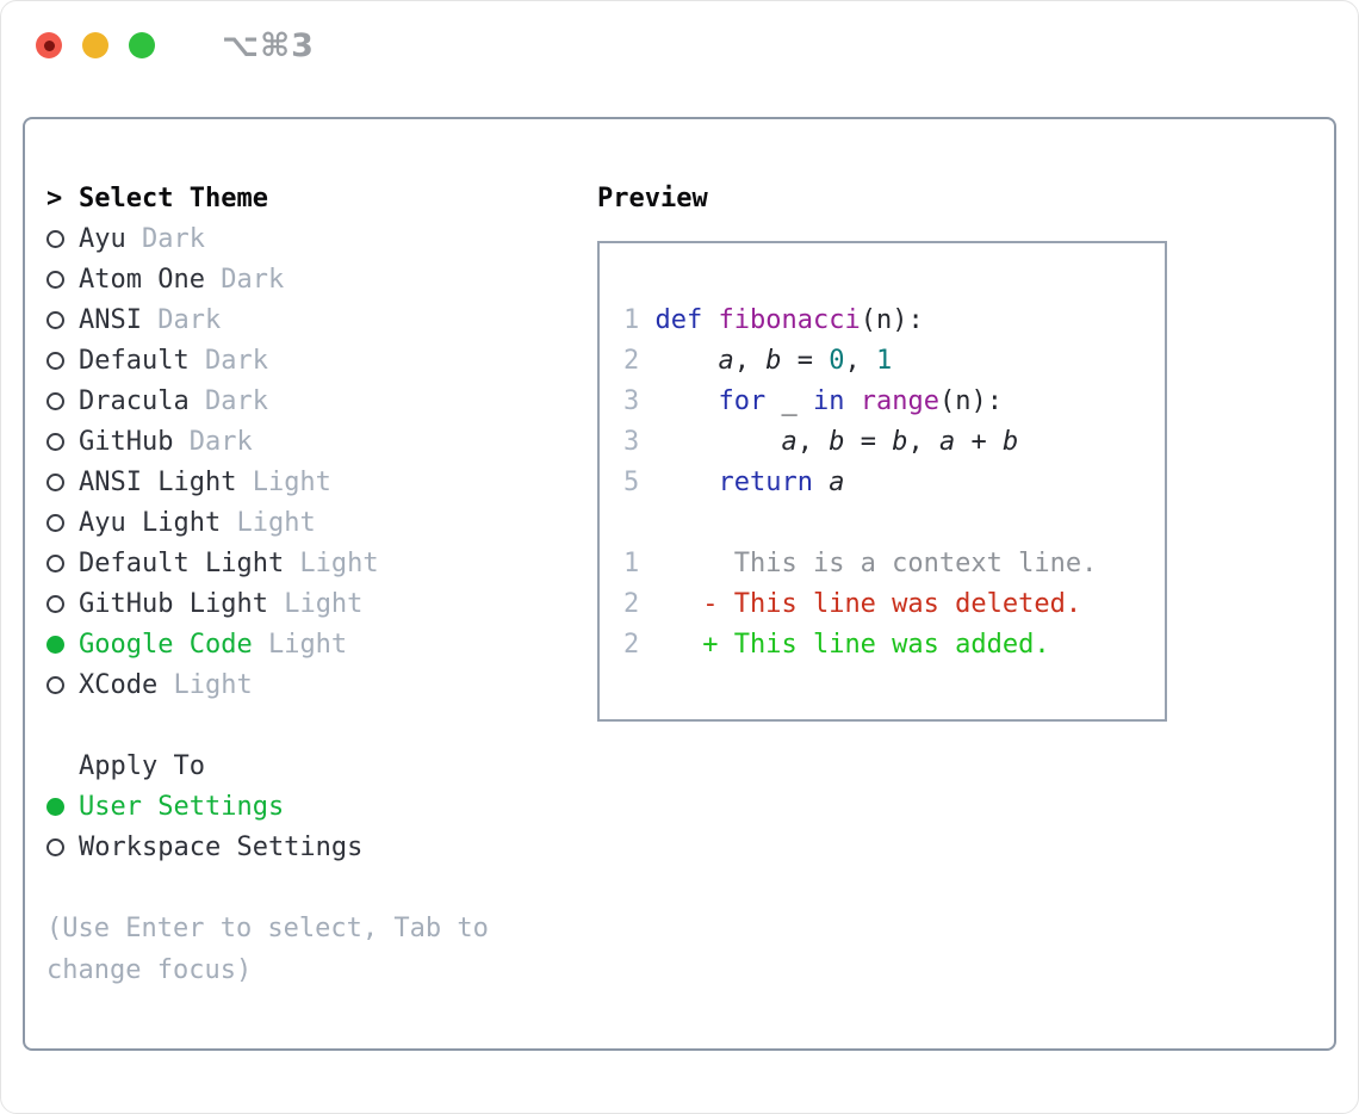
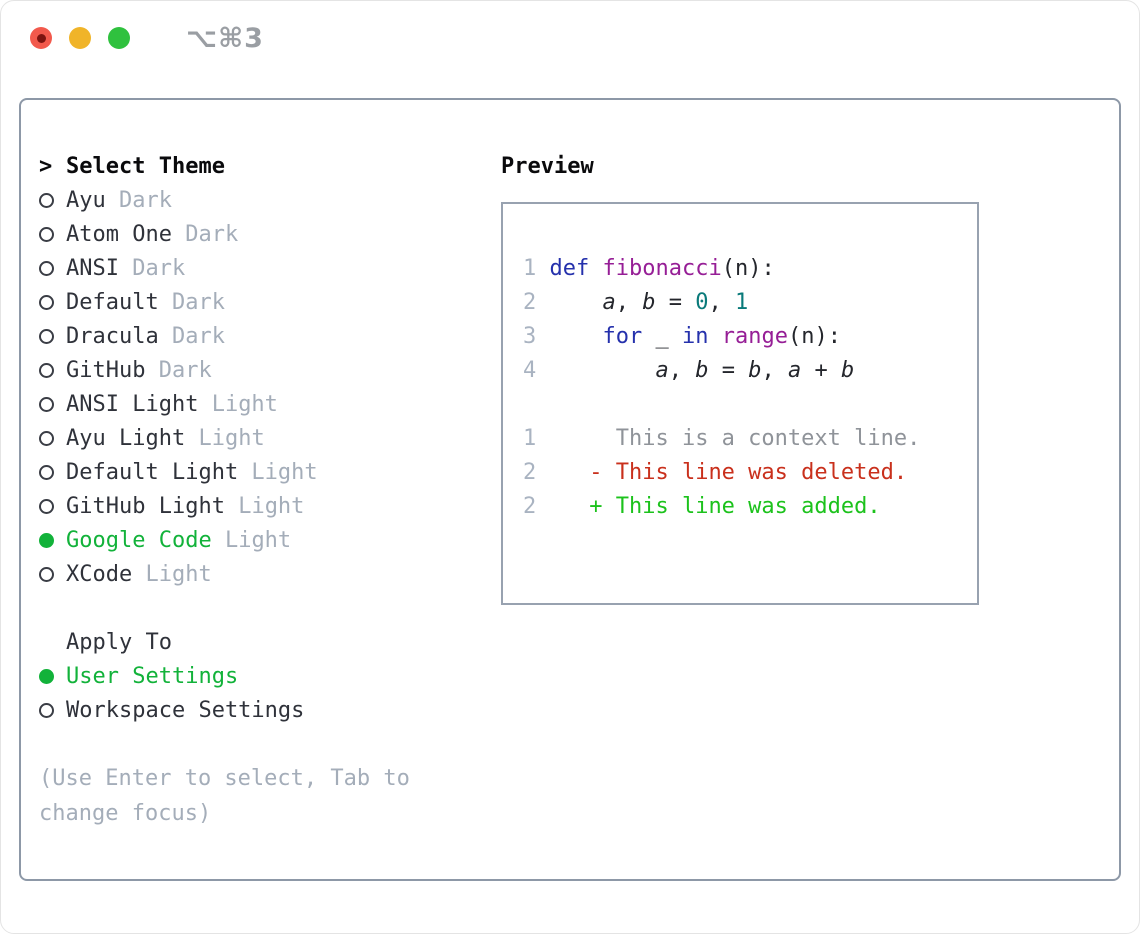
  ⌥⌘3
  >
  Select Theme
  Ayu
  Dark
  Atom One
  Dark
  ANSI
  Dark
  Default
  Dark
  Dracula
  Dark
  GitHub
  Dark
  ANSI Light
  Light
  Ayu Light
  Light
  Default Light
  Light
  GitHub Light
  Light
  Google Code
  Light
  XCode
  Light
  Apply To
  User Settings
  Workspace Settings
  (Use Enter to select, Tab to change focus)
  Preview
  1 def fibonacci(n):
  2 a, b = 0, 1
  3 for _ in range(n):
- 3 a, b = b, a + b
+ 4 a, b = b, a + b
- 5 return a
  1 This is a context line.
  2 - This line was deleted.
  2 + This line was added.
